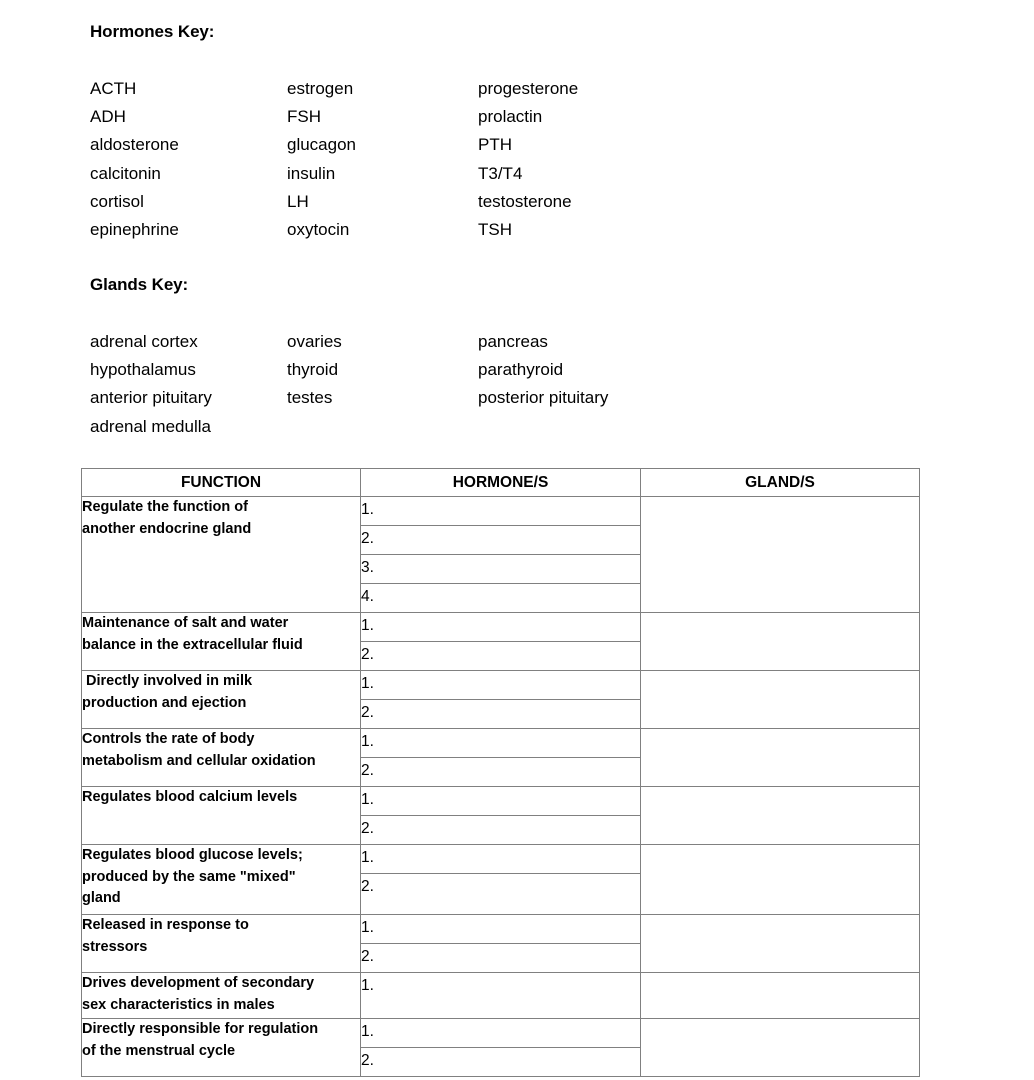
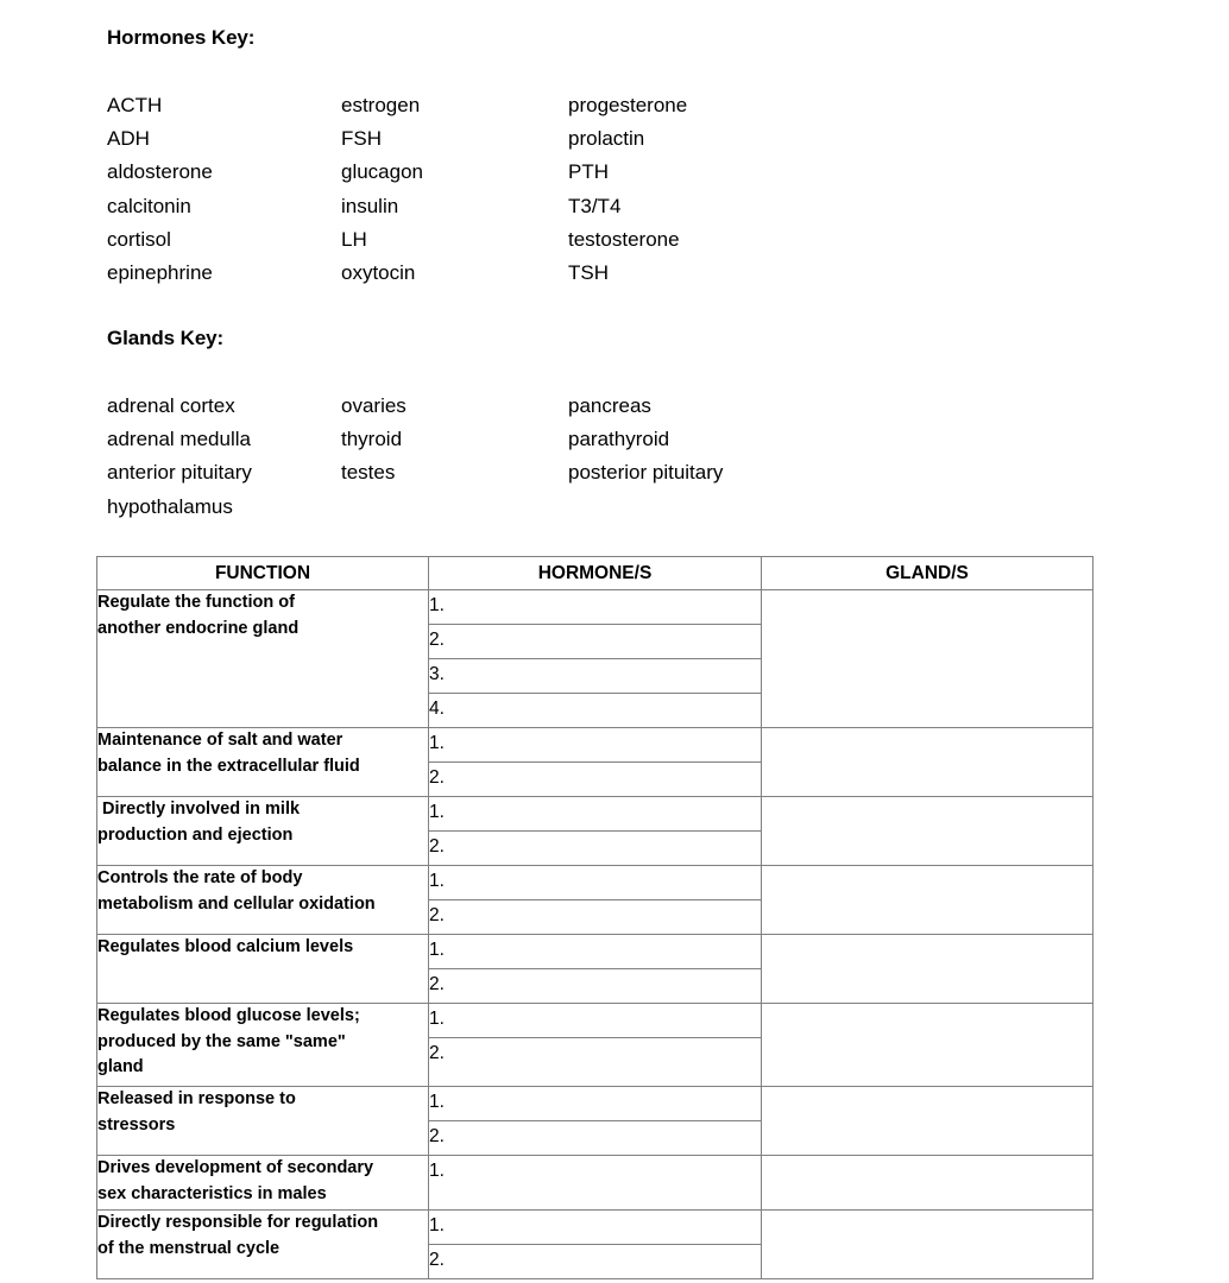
  Hormones Key:
  ACTH
  ADH
  aldosterone
  calcitonin
  cortisol
  epinephrine
  estrogen
  FSH
  glucagon
  insulin
  LH
  oxytocin
  progesterone
  prolactin
  PTH
  T3/T4
  testosterone
  TSH
  Glands Key:
  adrenal cortex
- hypothalamus
+ adrenal medulla
  anterior pituitary
- adrenal medulla
+ hypothalamus
  ovaries
  thyroid
  testes
  pancreas
  parathyroid
  posterior pituitary
  FUNCTION	HORMONE/S	GLAND/S
  Regulate the function of another endocrine gland	1.
  2.
  3.
  4.
  Maintenance of salt and water balance in the extracellular fluid	1.
  2.
  Directly involved in milk production and ejection	1.
  2.
  Controls the rate of body metabolism and cellular oxidation	1.
  2.
  Regulates blood calcium levels	1.
  2.
- Regulates blood glucose levels; produced by the same "mixed" gland	1.
+ Regulates blood glucose levels; produced by the same "same" gland	1.
  2.
  Released in response to stressors	1.
  2.
  Drives development of secondary sex characteristics in males	1.
  Directly responsible for regulation of the menstrual cycle	1.
  2.
